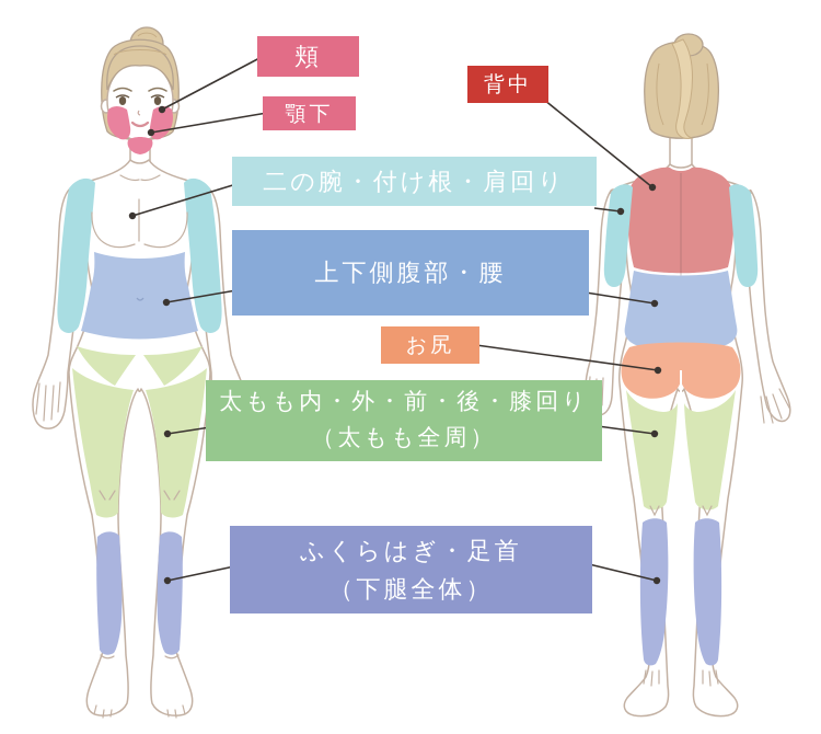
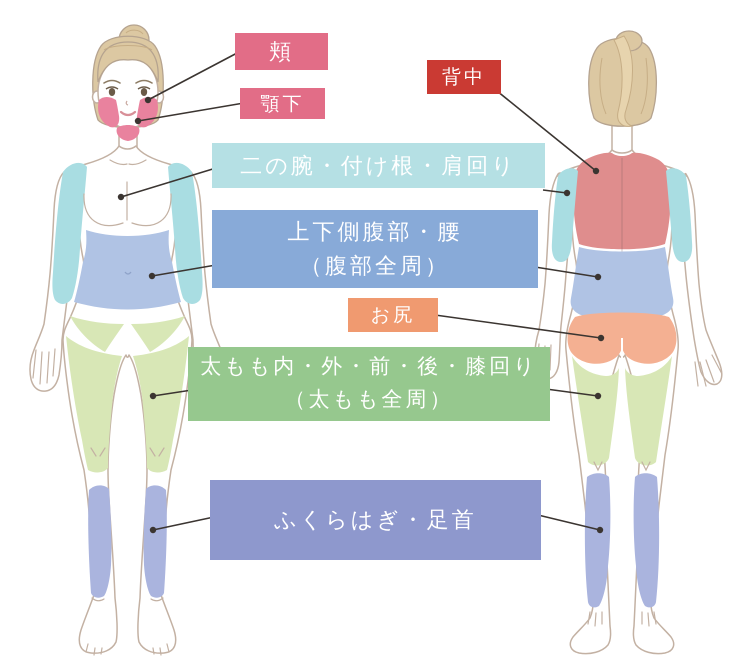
  頬
  顎下
  背中
  二の腕・付け根・肩回り
  上下側腹部・腰
+ （腹部全周）
  お尻
  太もも内・外・前・後・膝回り
  （太もも全周）
  ふくらはぎ・足首
- （下腿全体）
